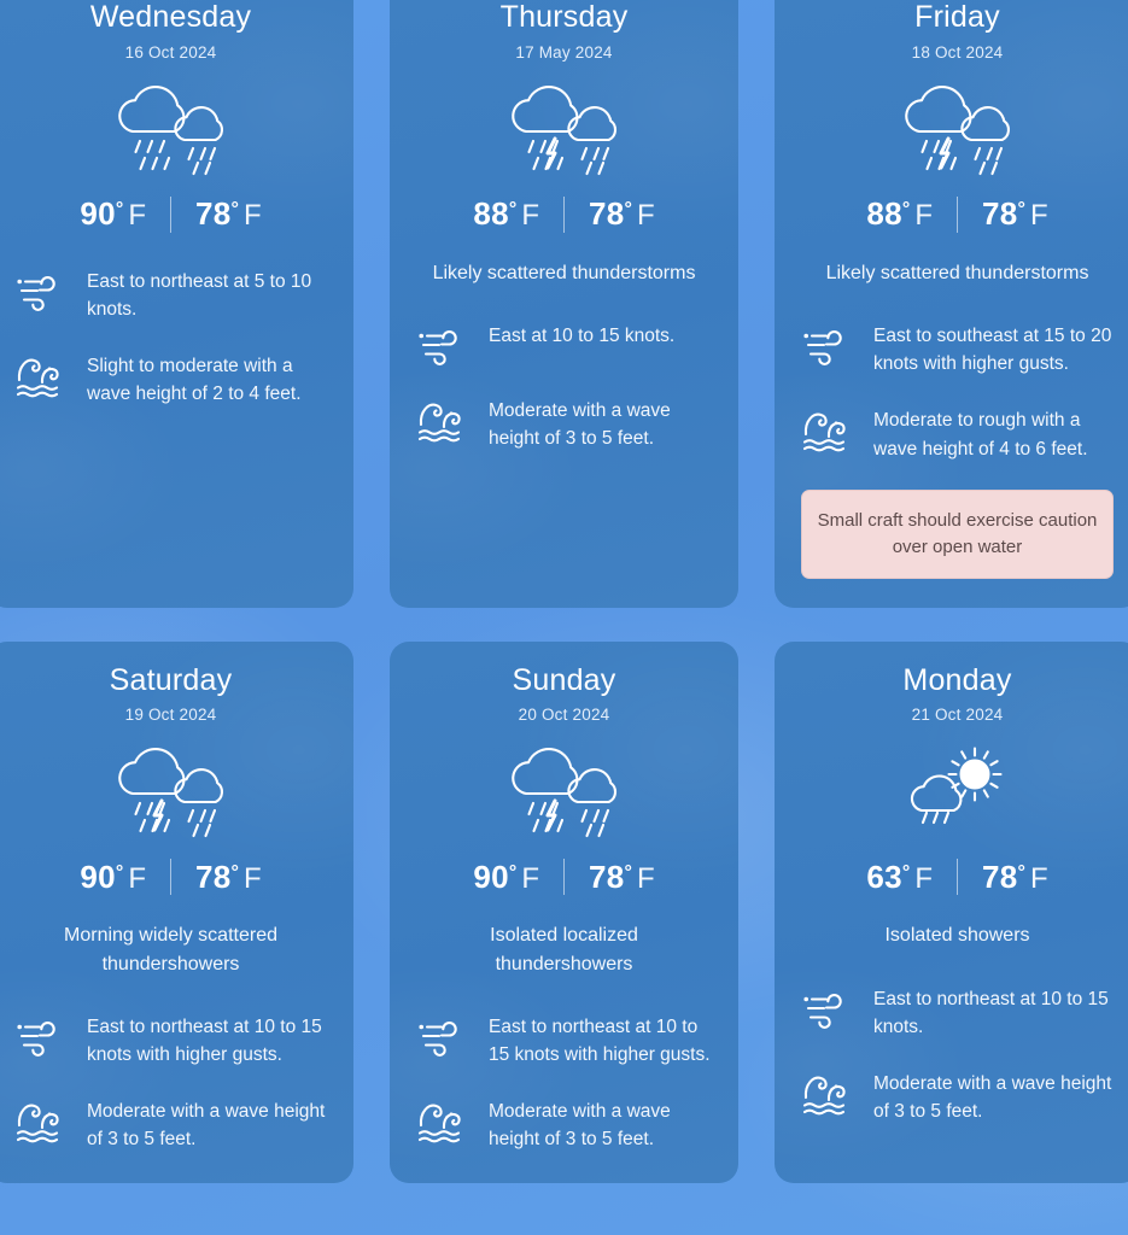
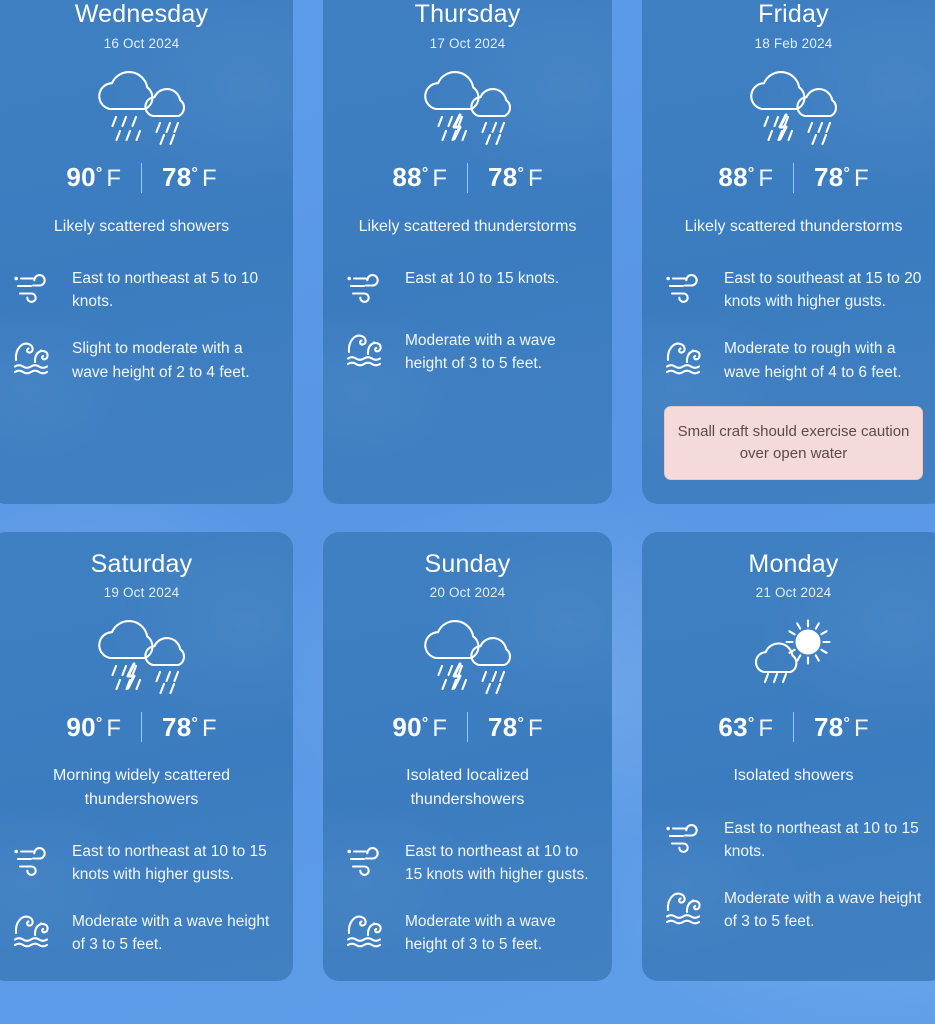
  Wednesday
  16 Oct 2024
  90° F
  78° F
+ Likely scattered showers
  East to northeast at 5 to 10 knots.
  Slight to moderate with a wave height of 2 to 4 feet.
  Thursday
- 17 May 2024
+ 17 Oct 2024
  88° F
  78° F
  Likely scattered thunderstorms
  East at 10 to 15 knots.
  Moderate with a wave height of 3 to 5 feet.
  Friday
- 18 Oct 2024
+ 18 Feb 2024
  88° F
  78° F
  Likely scattered thunderstorms
  East to southeast at 15 to 20 knots with higher gusts.
  Moderate to rough with a wave height of 4 to 6 feet.
  Small craft should exercise caution over open water
  Saturday
  19 Oct 2024
  90° F
  78° F
  Morning widely scattered thundershowers
  East to northeast at 10 to 15 knots with higher gusts.
  Moderate with a wave height of 3 to 5 feet.
  Sunday
  20 Oct 2024
  90° F
  78° F
  Isolated localized thundershowers
  East to northeast at 10 to 15 knots with higher gusts.
  Moderate with a wave height of 3 to 5 feet.
  Monday
  21 Oct 2024
  63° F
  78° F
  Isolated showers
  East to northeast at 10 to 15 knots.
  Moderate with a wave height of 3 to 5 feet.
